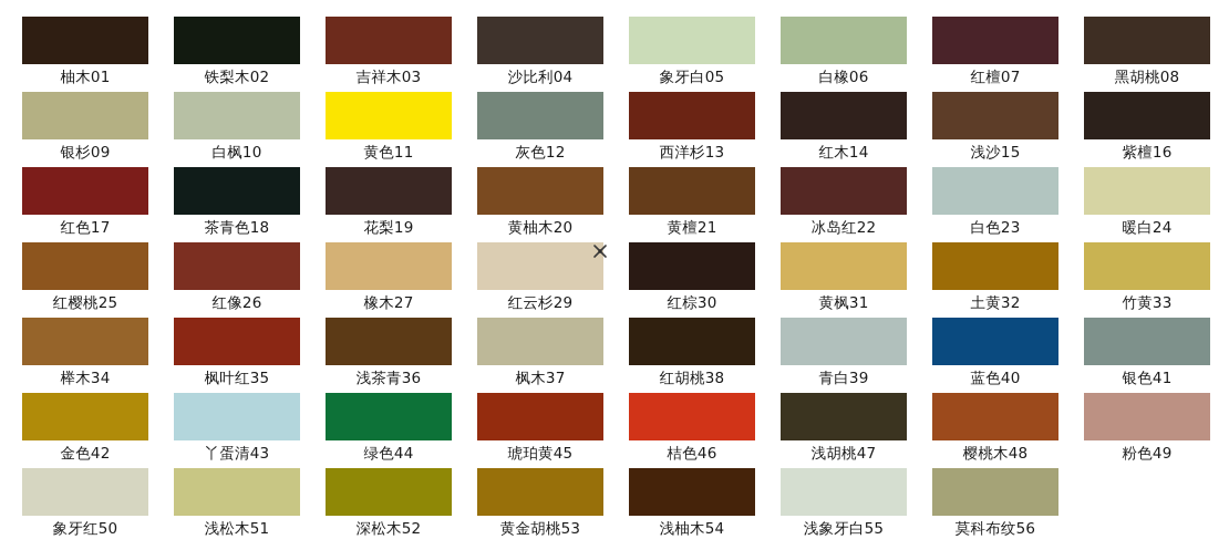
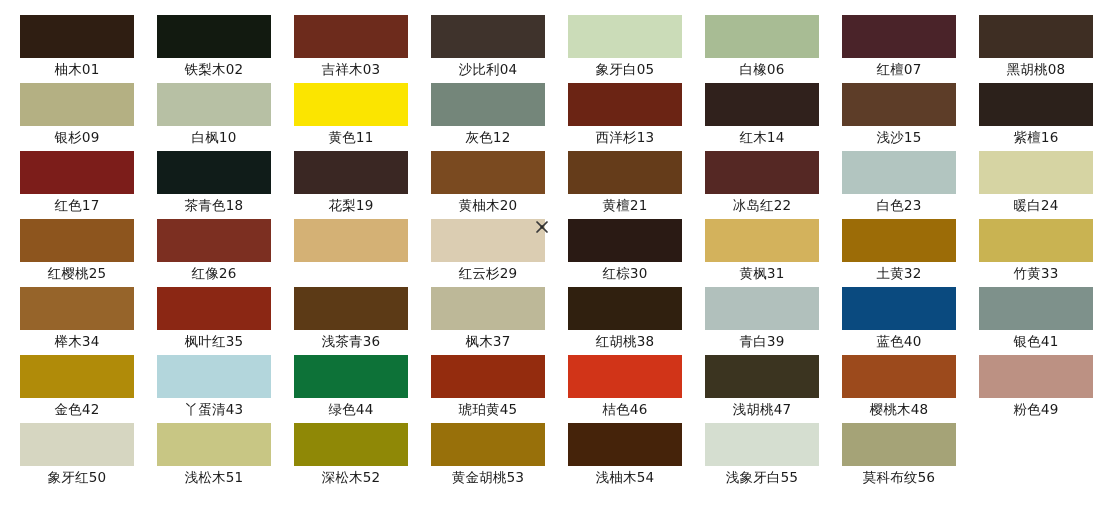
  柚木01
  铁梨木02
  吉祥木03
  沙比利04
  象牙白05
  白橡06
  红檀07
  黑胡桃08
  银杉09
  白枫10
  黄色11
  灰色12
  西洋杉13
  红木14
  浅沙15
  紫檀16
  红色17
  茶青色18
  花梨19
  黄柚木20
  黄檀21
  冰岛红22
  白色23
  暖白24
  红樱桃25
  红像26
- 橡木27
  红云杉29
  红棕30
  黄枫31
  土黄32
  竹黄33
  榉木34
  枫叶红35
  浅茶青36
  枫木37
  红胡桃38
  青白39
  蓝色40
  银色41
  金色42
  丫蛋清43
  绿色44
  琥珀黄45
  桔色46
  浅胡桃47
  樱桃木48
  粉色49
  象牙红50
  浅松木51
  深松木52
  黄金胡桃53
  浅柚木54
  浅象牙白55
  莫科布纹56
